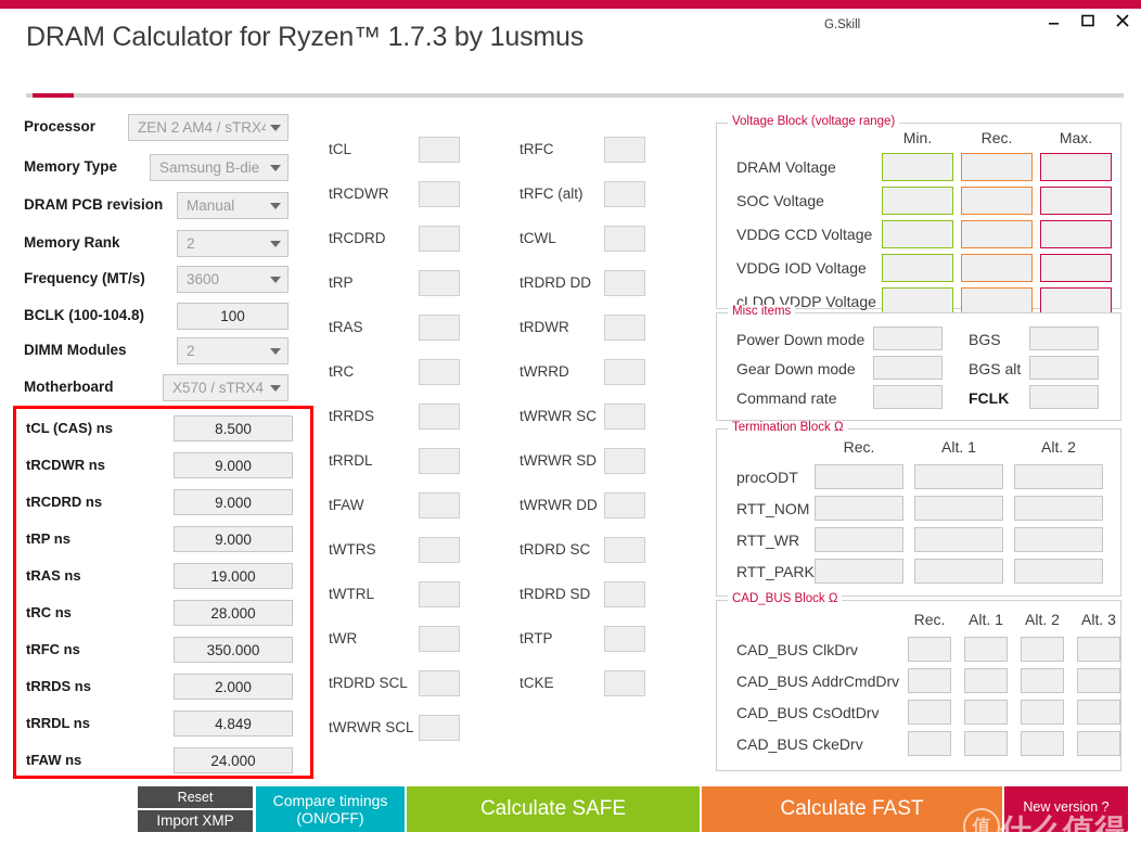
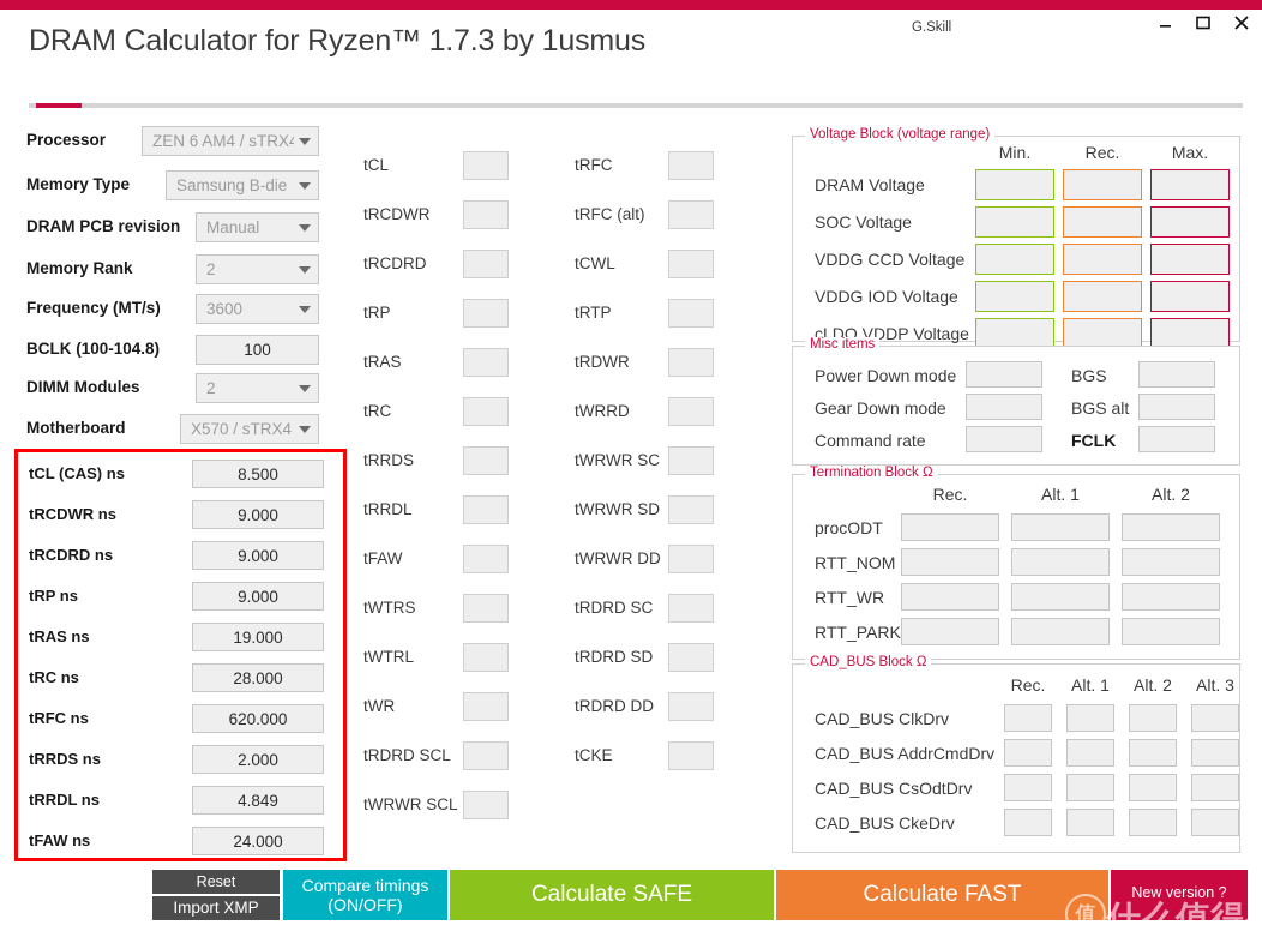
  DRAM Calculator for Ryzen™ 1.7.3 by 1usmus
  G.Skill
  Processor
- ZEN 2 AM4 / sTRX4
+ ZEN 6 AM4 / sTRX4
  Memory Type
  Samsung B-die
  DRAM PCB revision
  Manual
  Memory Rank
  2
  Frequency (MT/s)
  3600
  BCLK (100-104.8)
  100
  DIMM Modules
  2
  Motherboard
  X570 / sTRX4
  tCL (CAS) ns
  8.500
  tRCDWR ns
  9.000
  tRCDRD ns
  9.000
  tRP ns
  9.000
  tRAS ns
  19.000
  tRC ns
  28.000
  tRFC ns
- 350.000
+ 620.000
  tRRDS ns
  2.000
  tRRDL ns
  4.849
  tFAW ns
  24.000
  tCL
  tRCDWR
  tRCDRD
  tRP
  tRAS
  tRC
  tRRDS
  tRRDL
  tFAW
  tWTRS
  tWTRL
  tWR
  tRDRD SCL
  tWRWR SCL
  tRFC
  tRFC (alt)
  tCWL
- tRDRD DD
+ tRTP
  tRDWR
  tWRRD
  tWRWR SC
  tWRWR SD
  tWRWR DD
  tRDRD SC
  tRDRD SD
- tRTP
+ tRDRD DD
  tCKE
  Voltage Block (voltage range)
  Min.
  Rec.
  Max.
  DRAM Voltage
  SOC Voltage
  VDDG CCD Voltage
  VDDG IOD Voltage
  cLDO VDDP Voltage
  Misc items
  Power Down mode
  Gear Down mode
  Command rate
  BGS
  BGS alt
  FCLK
  Termination Block Ω
  Rec.
  Alt. 1
  Alt. 2
  procODT
  RTT_NOM
  RTT_WR
  RTT_PARK
  CAD_BUS Block Ω
  Rec.
  Alt. 1
  Alt. 2
  Alt. 3
  CAD_BUS ClkDrv
  CAD_BUS AddrCmdDrv
  CAD_BUS CsOdtDrv
  CAD_BUS CkeDrv
  Reset
  Import XMP
  Compare timings
  (ON/OFF)
  Calculate SAFE
  Calculate FAST
  New version ?
  值
  什么值得
